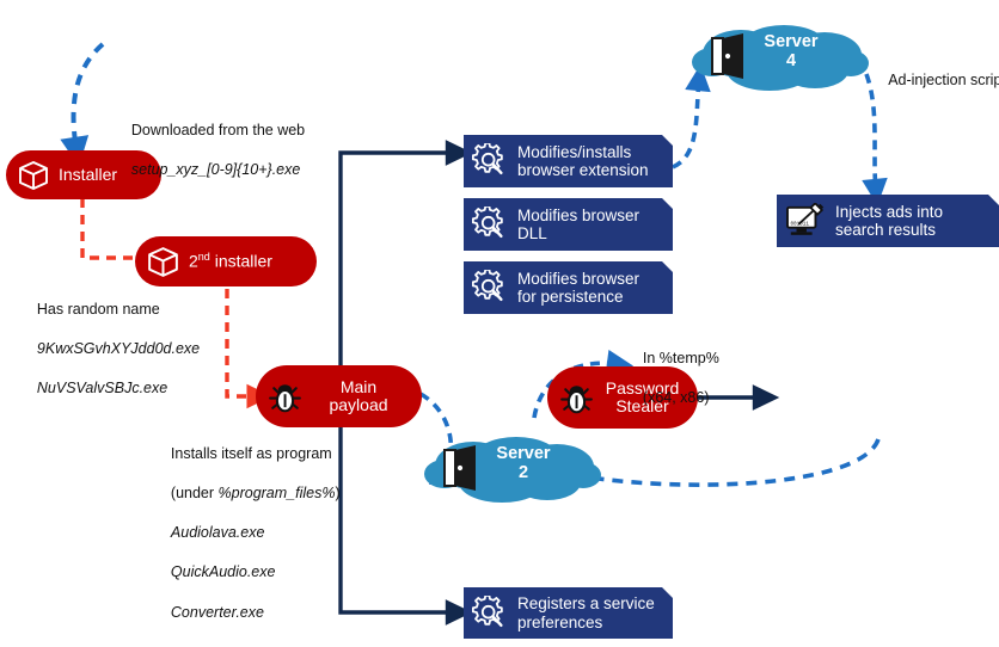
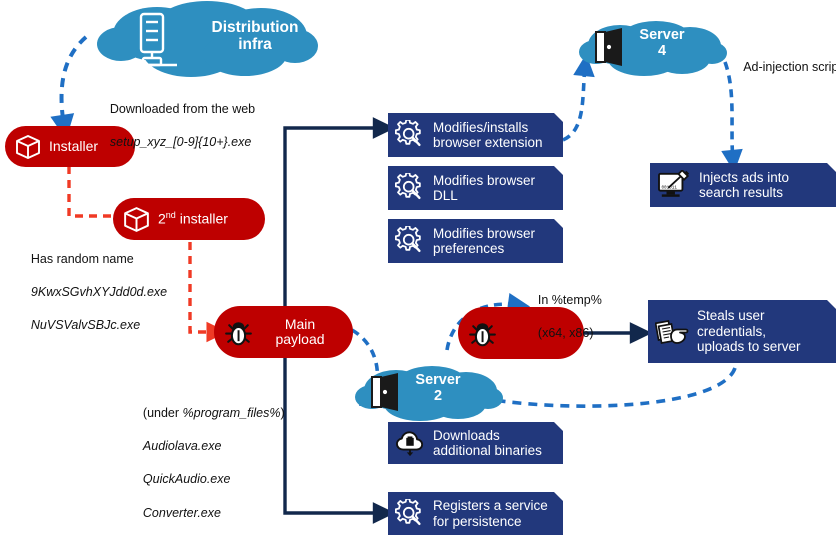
+ Distribution
+ infra
  Server
  4
  Server
  2
  Installer
  2nd installer
  Main
  payload
- Password
- Stealer
  Modifies/installs
  browser extension
  Modifies browser
  DLL
  Modifies browser
- for persistence
+ preferences
  Injects ads into
  search results
+ Steals user
+ credentials,
+ uploads to server
+ Downloads
+ additional binaries
  Registers a service
- preferences
+ for persistence
  Downloaded from the web
  setup_xyz_[0-9]{10+}.exe
  Has random name
  9KwxSGvhXYJdd0d.exe
  NuVSValvSBJc.exe
- Installs itself as program
  (under %program_files%)
  Audiolava.exe
  QuickAudio.exe
  Converter.exe
  In %temp%
  (x64, x86)
  Ad-injection scrip
